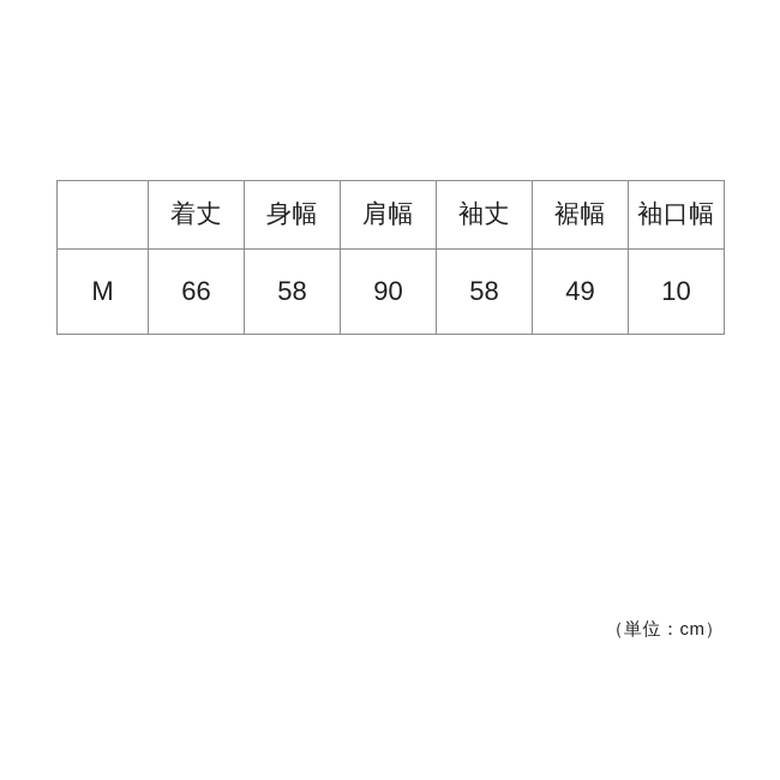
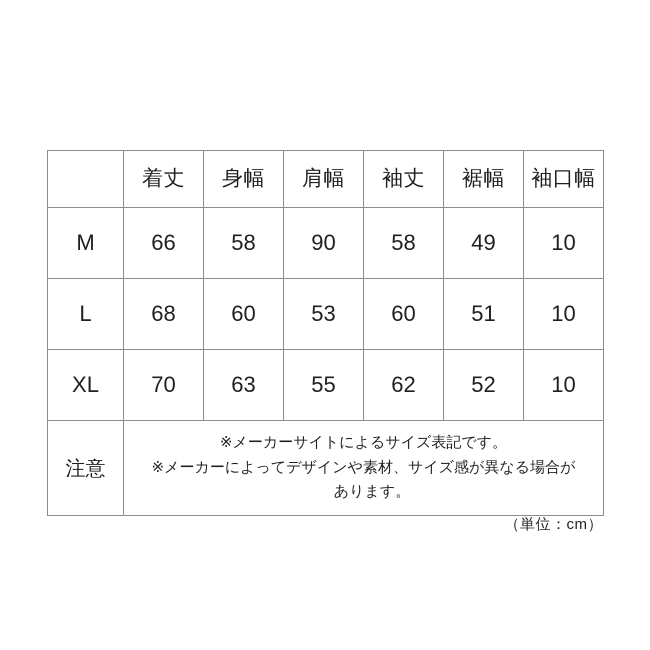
  	着丈	身幅	肩幅	袖丈	裾幅	袖口幅
  M	66	58	90	58	49	10
+ L	68	60	53	60	51	10
+ XL	70	63	55	62	52	10
+ 注意	※メーカーサイトによるサイズ表記です。 ※メーカーによってデザインや素材、サイズ感が異なる場合が あります。
  （単位：cm）
